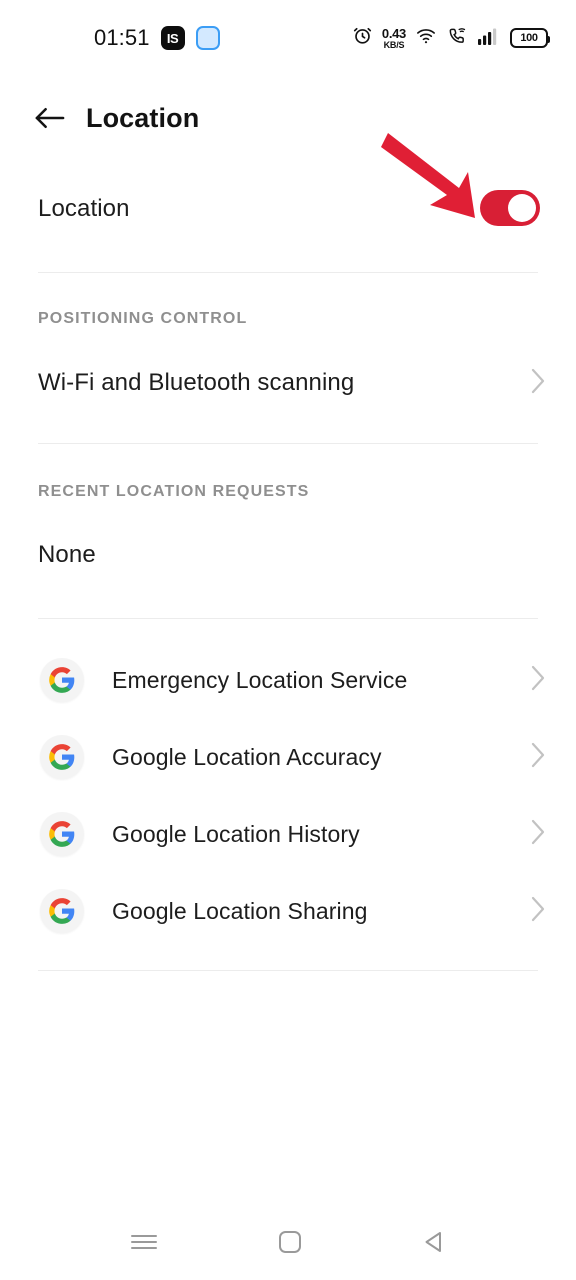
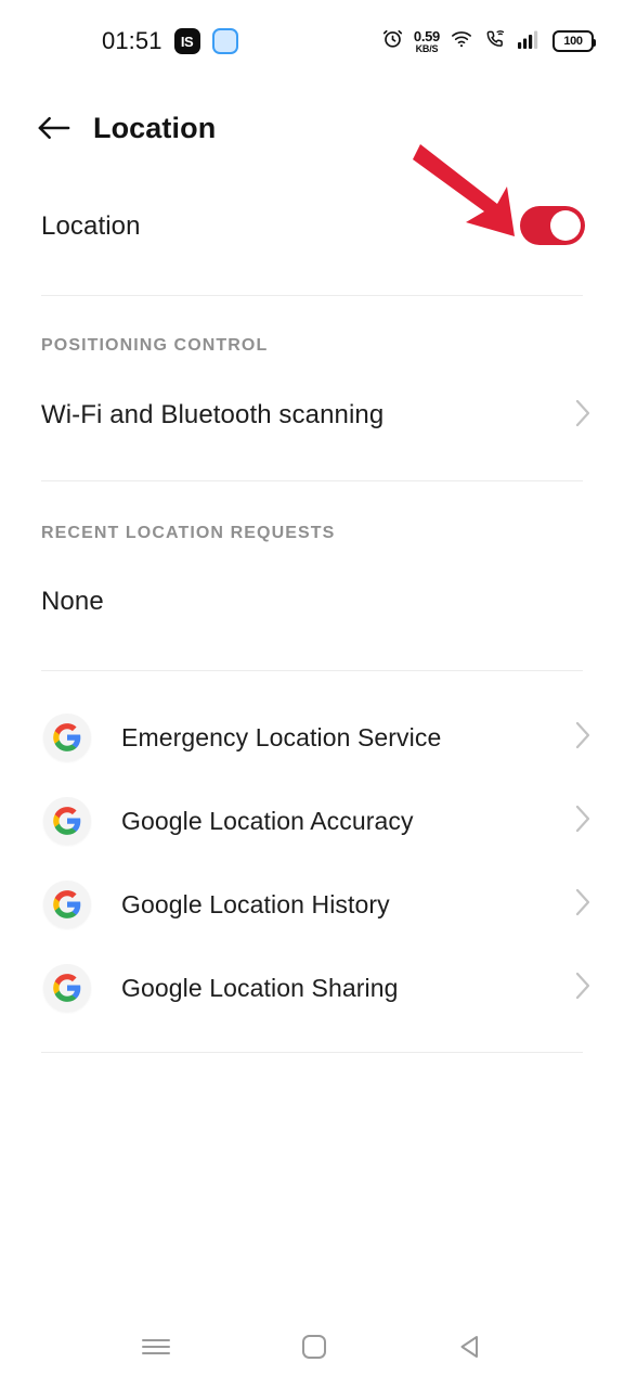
  01:51
  IS
- 0.43
+ 0.59
  KB/S
  100
  Location
  Location
  POSITIONING CONTROL
  Wi-Fi and Bluetooth scanning
  RECENT LOCATION REQUESTS
  None
  Emergency Location Service
  Google Location Accuracy
  Google Location History
  Google Location Sharing
